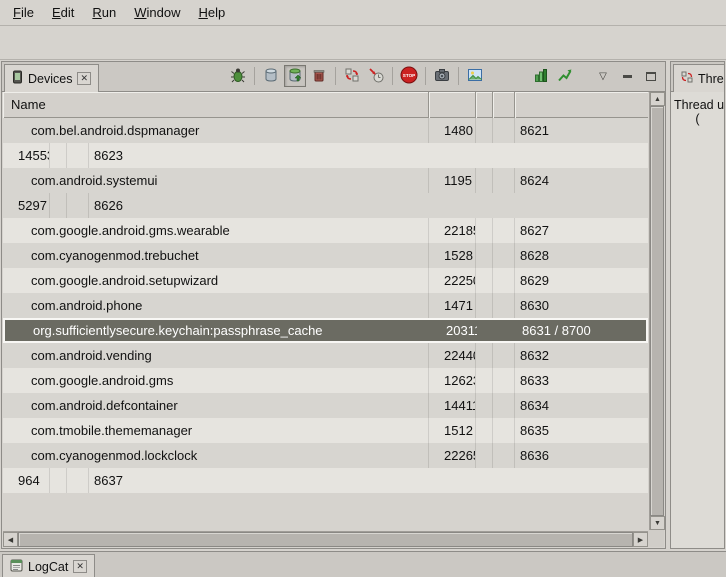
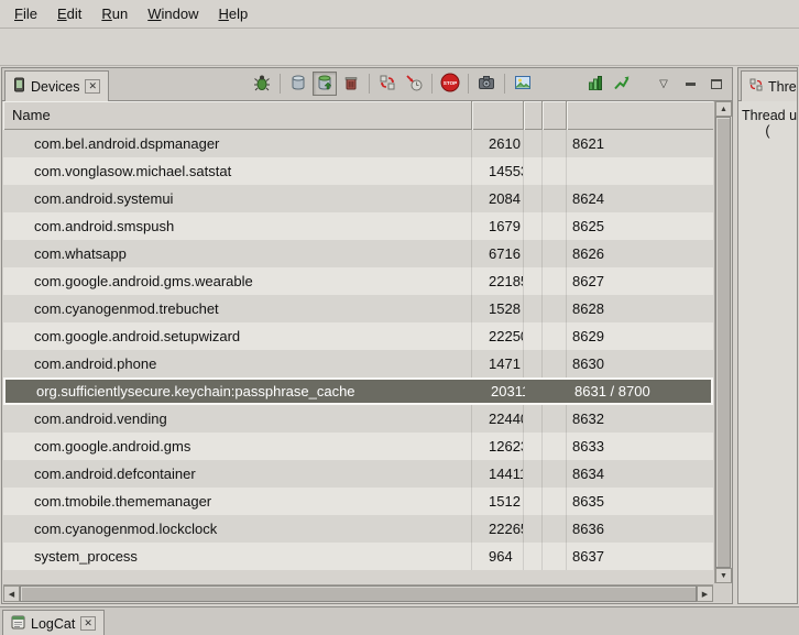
  File
  Edit
  Run
  Window
  Help
  Devices
  ✕
  ▽
  Name
  com.bel.android.dspmanager
- 1480
+ 2610
  8621
+ com.vonglasow.michael.satstat
  1455
- 8623
  com.android.systemui
- 1195
+ 2084
  8624
+ com.android.smspush
+ 1679
+ 8625
+ com.whatsapp
- 5297
+ 6716
  8626
  com.google.android.gms.wearable
  2218
  8627
  com.cyanogenmod.trebuchet
  1528
  8628
  com.google.android.setupwizard
  2225
  8629
  com.android.phone
  1471
  8630
  org.sufficientlysecure.keychain:passphrase_cache
  20311
  8631 / 8700
  com.android.vending
  2244
  8632
  com.google.android.gms
  1262
  8633
  com.android.defcontainer
  14411
  8634
  com.tmobile.thememanager
  1512
  8635
  com.cyanogenmod.lockclock
  2226
  8636
+ system_process
  964
  8637
  Thread u
  (
  LogCat
  ✕
